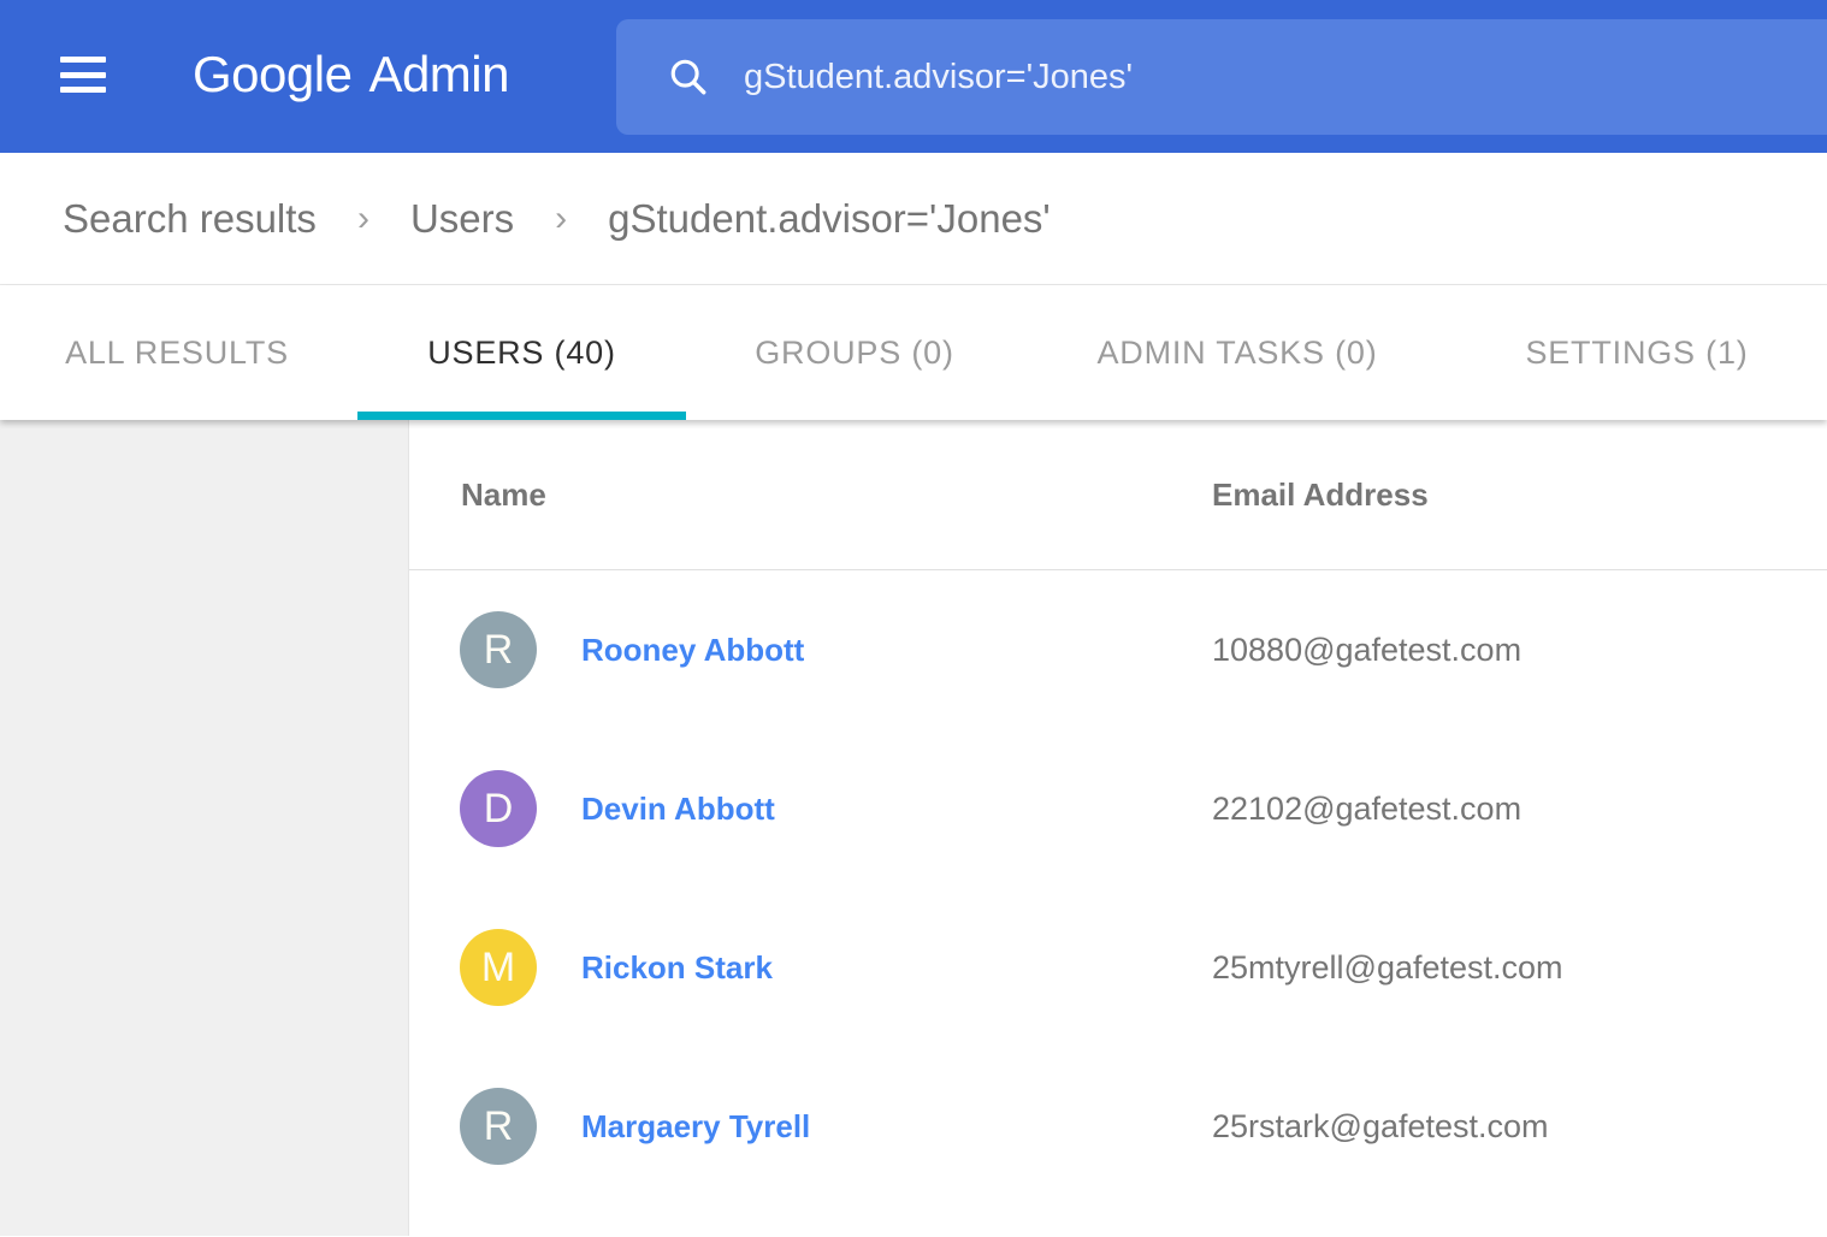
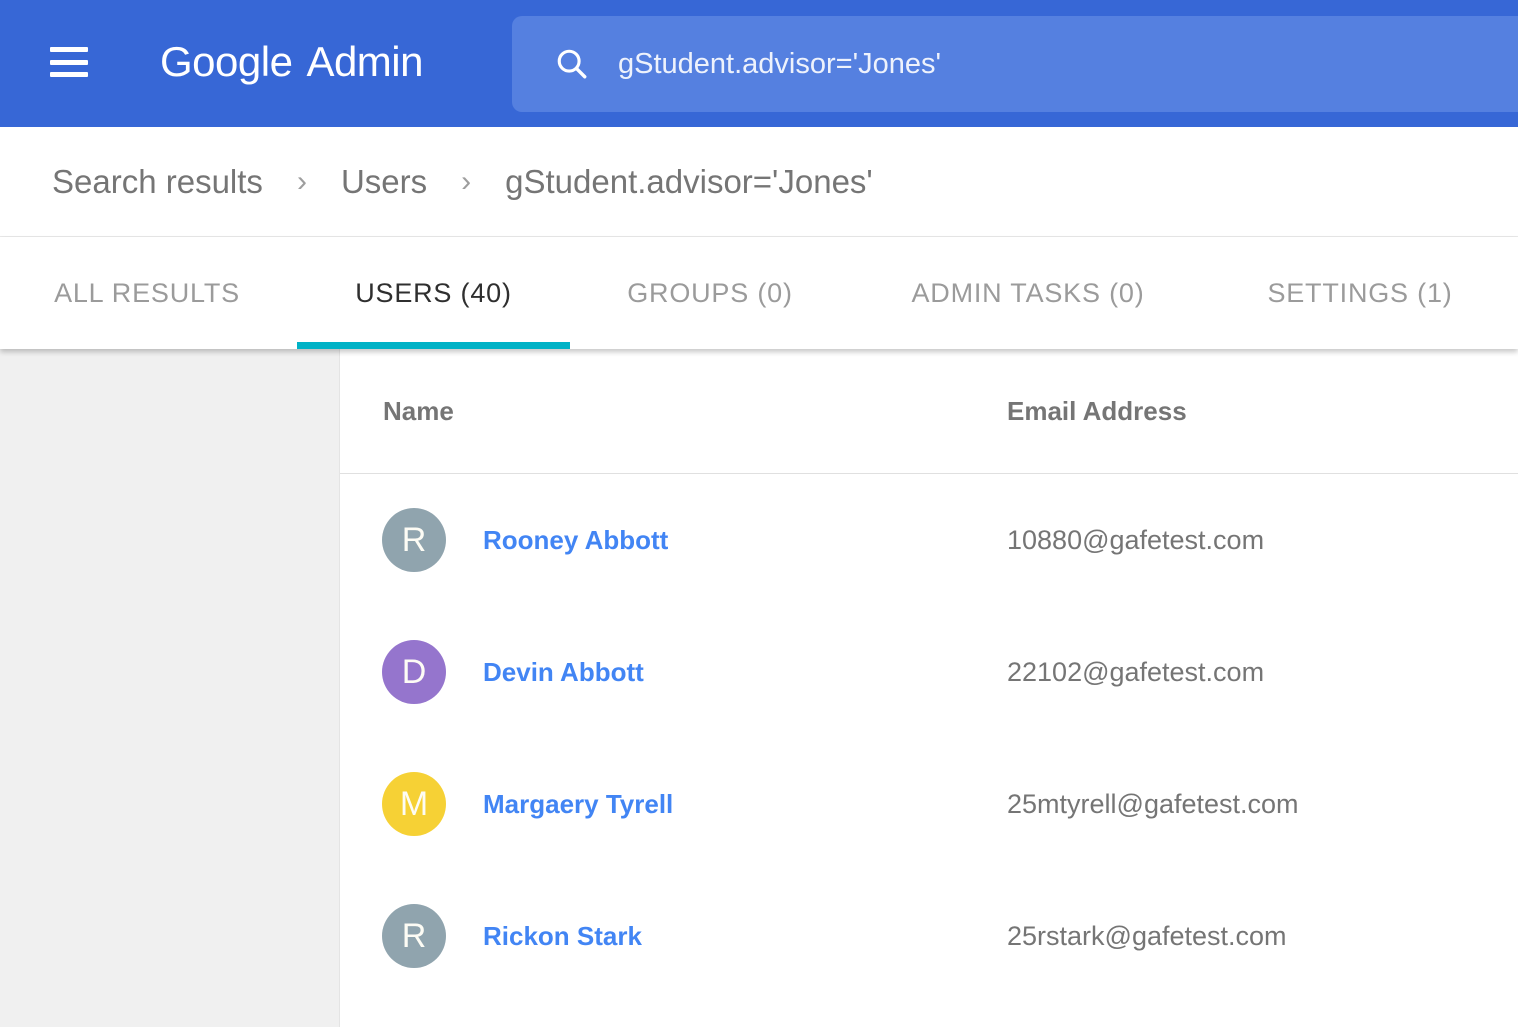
  Google Admin
  gStudent.advisor='Jones'
  Search results
  ›
  Users
  ›
  gStudent.advisor='Jones'
  ALL RESULTS
  USERS (40)
  GROUPS (0)
  ADMIN TASKS (0)
  SETTINGS (1)
  Name
  Email Address
  R
  Rooney Abbott
  10880@gafetest.com
  D
  Devin Abbott
  22102@gafetest.com
  M
- Rickon Stark
+ Margaery Tyrell
  25mtyrell@gafetest.com
  R
- Margaery Tyrell
+ Rickon Stark
  25rstark@gafetest.com
